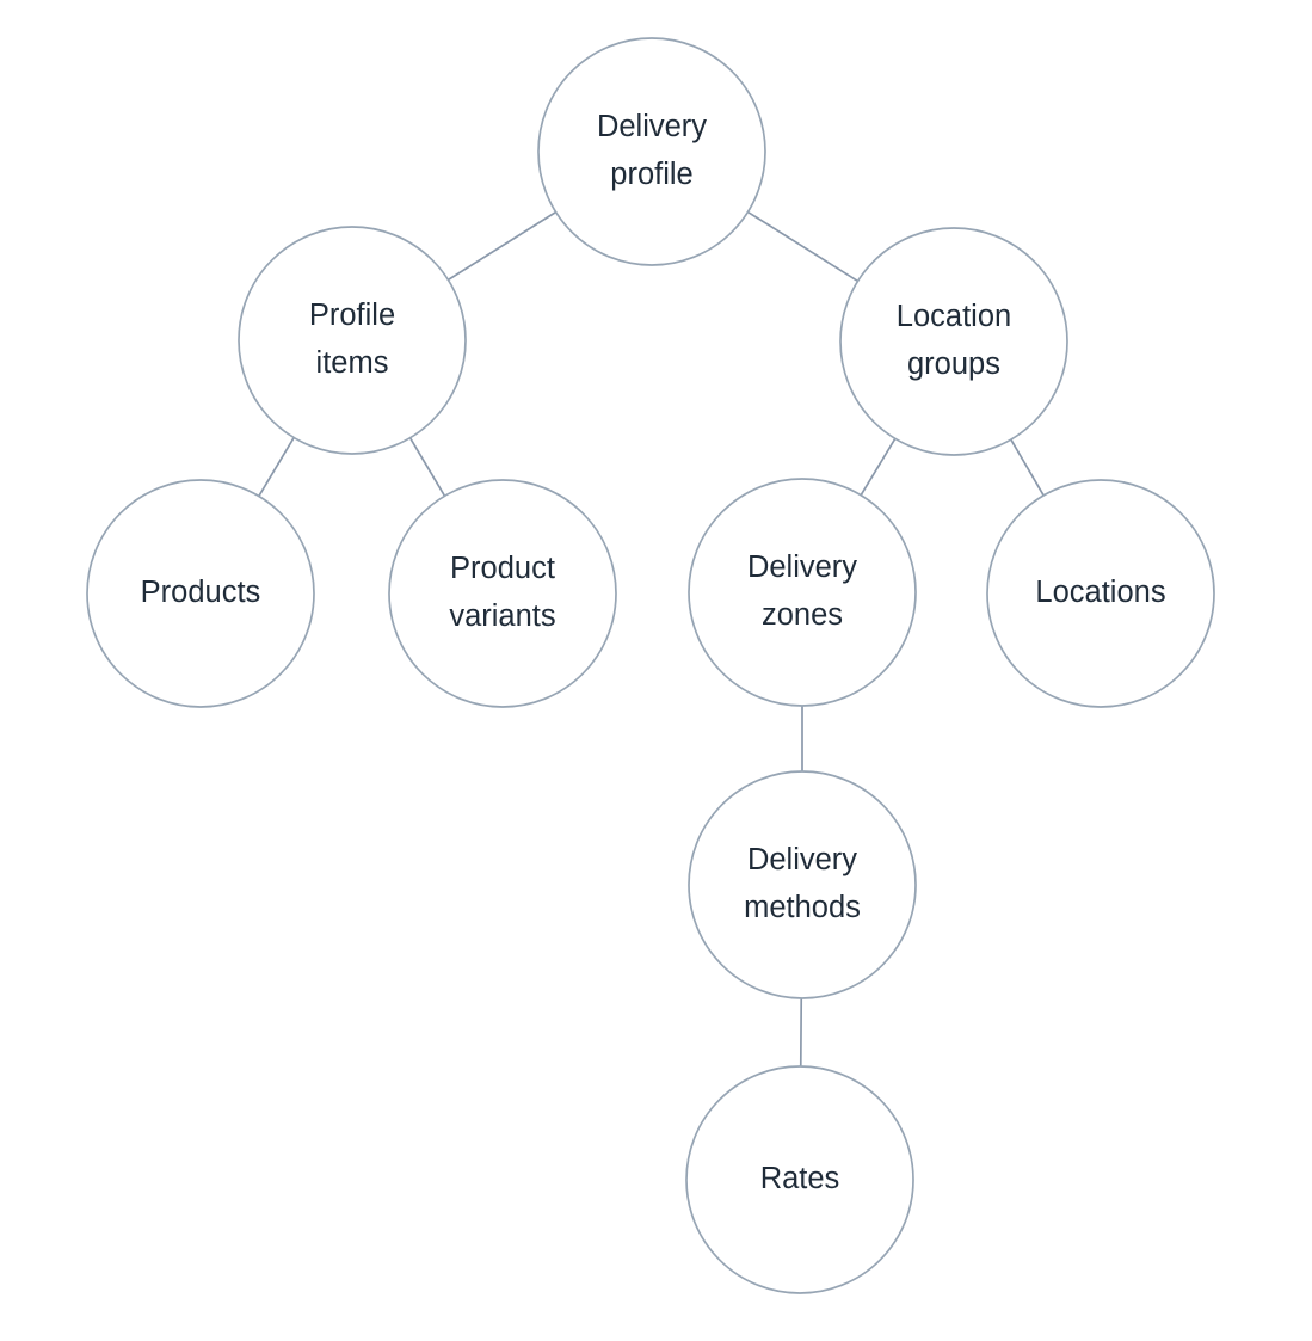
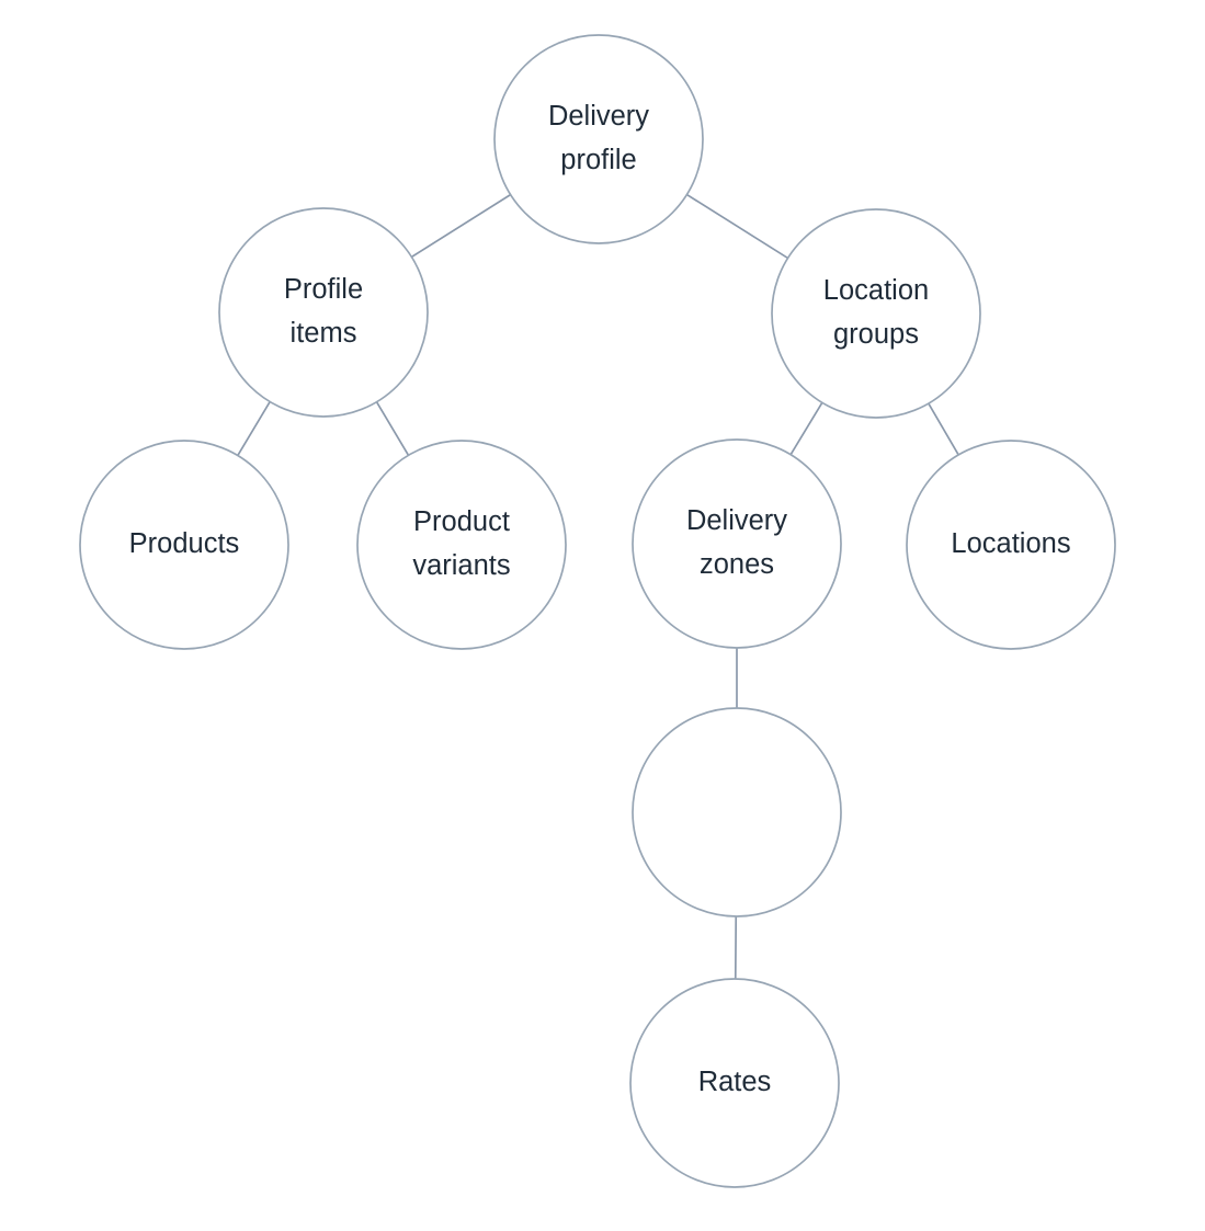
  Delivery profile
  Profile items
  Location groups
  Products
  Product variants
  Delivery zones
  Locations
- Delivery methods
  Rates
